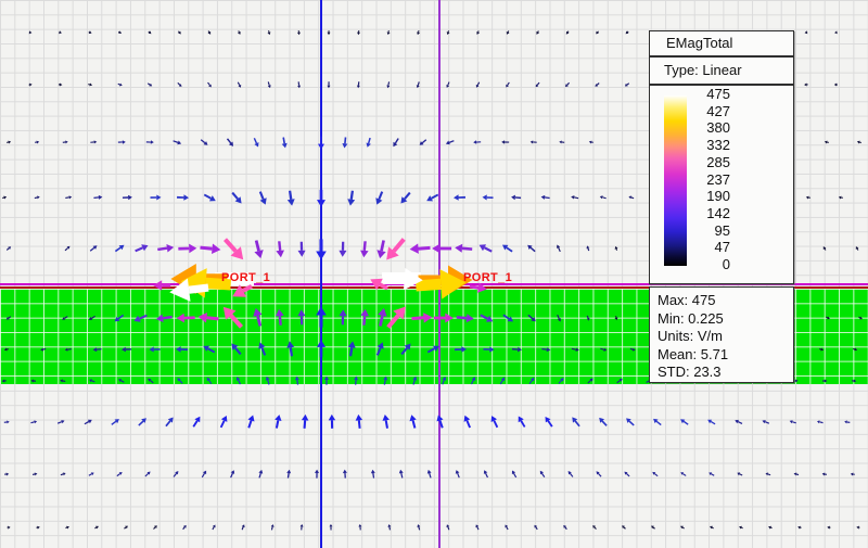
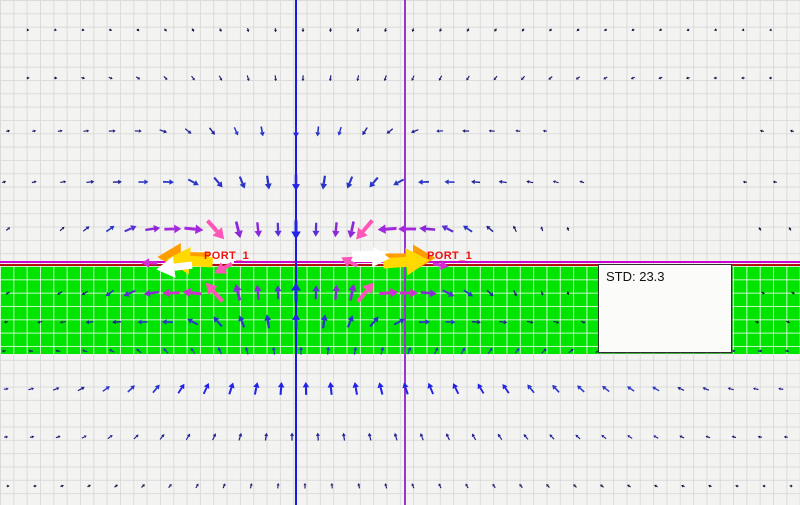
  PORT_1
  PORT_1
- EMagTotal
- Type: Linear
- 475
- 427
- 380
- 332
- 285
- 237
- 190
- 142
- 95
- 47
- 0
- Max: 475
- Min: 0.225
- Units: V/m
- Mean: 5.71
  STD: 23.3
